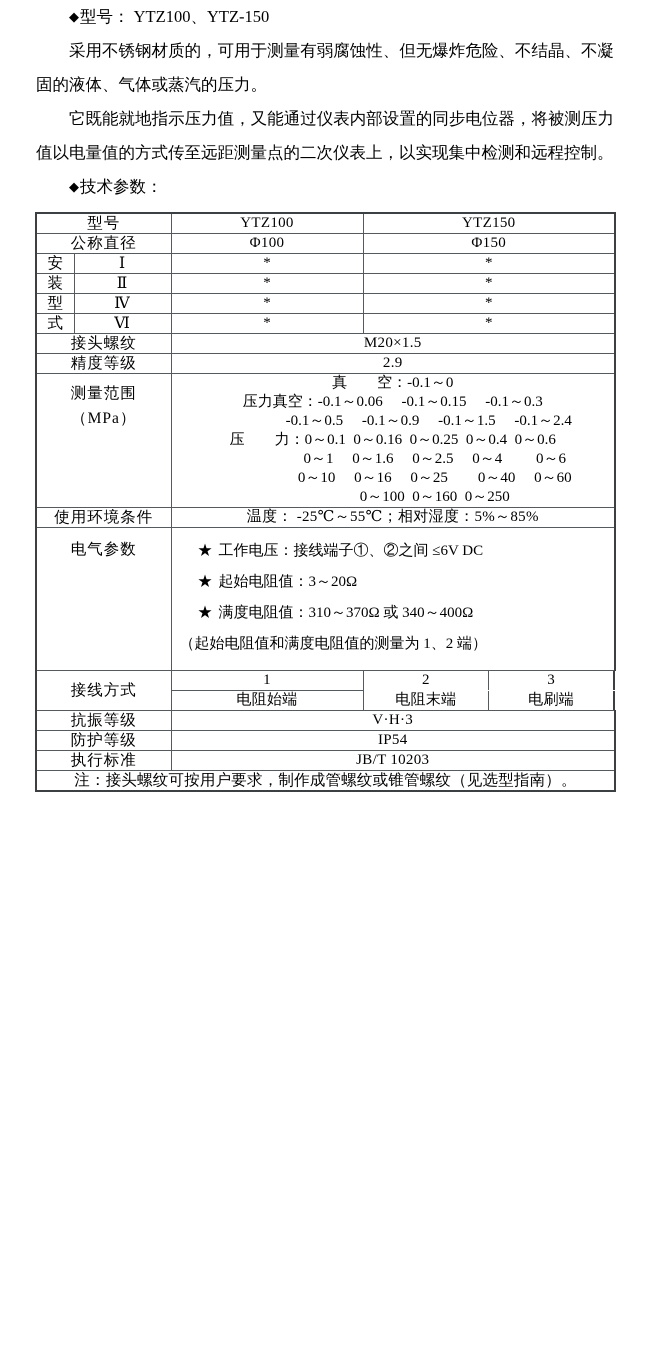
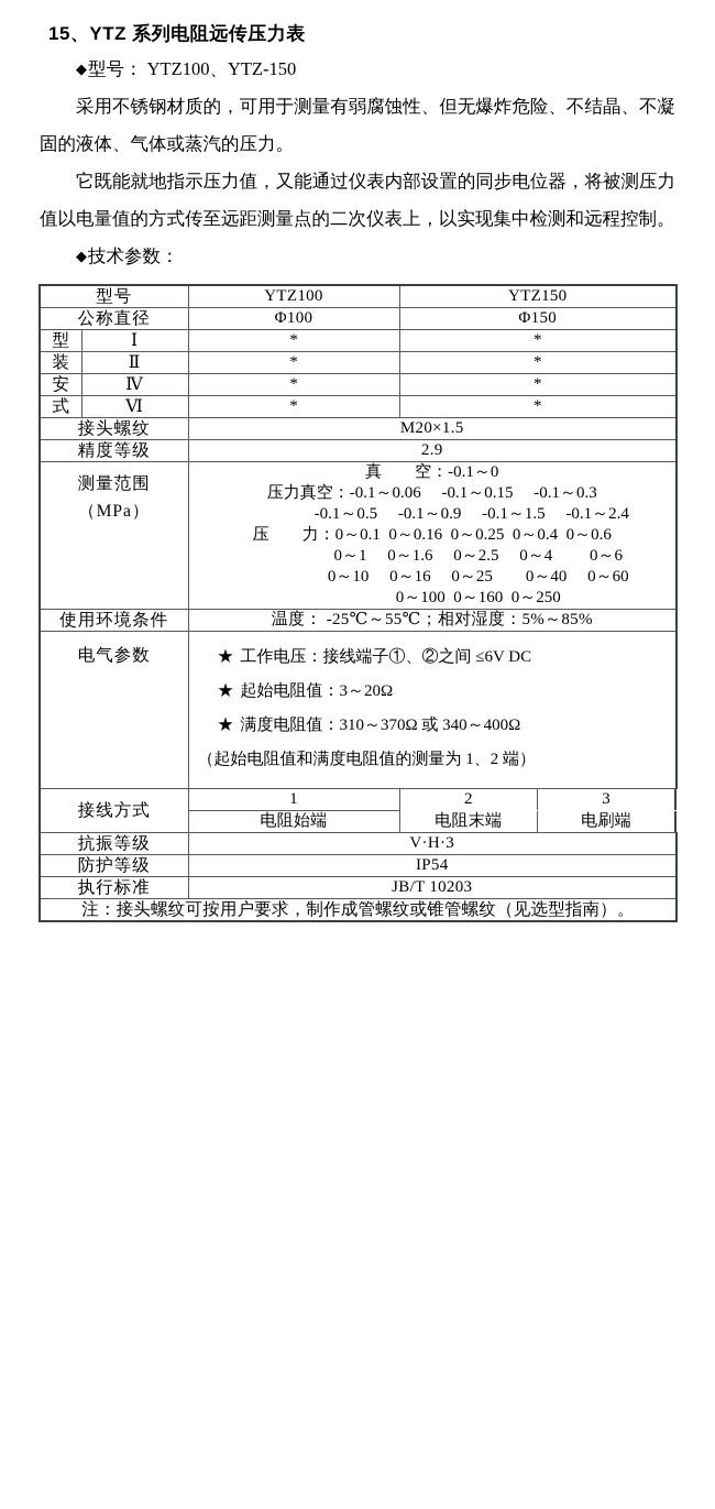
+ 15、YTZ 系列电阻远传压力表
  ◆型号： YTZ100、YTZ-150
  采用不锈钢材质的，可用于测量有弱腐蚀性、但无爆炸危险、不结晶、不凝固的液体、气体或蒸汽的压力。
  它既能就地指示压力值，又能通过仪表内部设置的同步电位器，将被测压力值以电量值的方式传至远距测量点的二次仪表上，以实现集中检测和远程控制。
  ◆技术参数：
  型号	YTZ100	YTZ150
  公称直径	Φ100	Φ150
- 安	Ⅰ	*	*
+ 型	Ⅰ	*	*
  装	Ⅱ	*	*
- 型	Ⅳ	*	*
+ 安	Ⅳ	*	*
  式	Ⅵ	*	*
  接头螺纹	M20×1.5
  精度等级	2.9
  测量范围 （MPa）	真 空：-0.1～0 压力真空：-0.1～0.06 -0.1～0.15 -0.1～0.3 -0.1～0.5 -0.1～0.9 -0.1～1.5 -0.1～2.4 压 力：0～0.1 0～0.16 0～0.25 0～0.4 0～0.6 0～1 0～1.6 0～2.5 0～4 0～6 0～10 0～16 0～25 0～40 0～60 0～100 0～160 0～250
  使用环境条件	温度： -25℃～55℃；相对湿度：5%～85%
  电气参数	★ 工作电压：接线端子①、②之间 ≤6V DC ★ 起始电阻值：3～20Ω ★ 满度电阻值：310～370Ω 或 340～400Ω （起始电阻值和满度电阻值的测量为 1、2 端）
  接线方式	1
  2	3
  电阻始端
  电阻末端	电刷端
  抗振等级	V·H·3
  防护等级	IP54
  执行标准	JB/T 10203
  注：接头螺纹可按用户要求，制作成管螺纹或锥管螺纹（见选型指南）。
